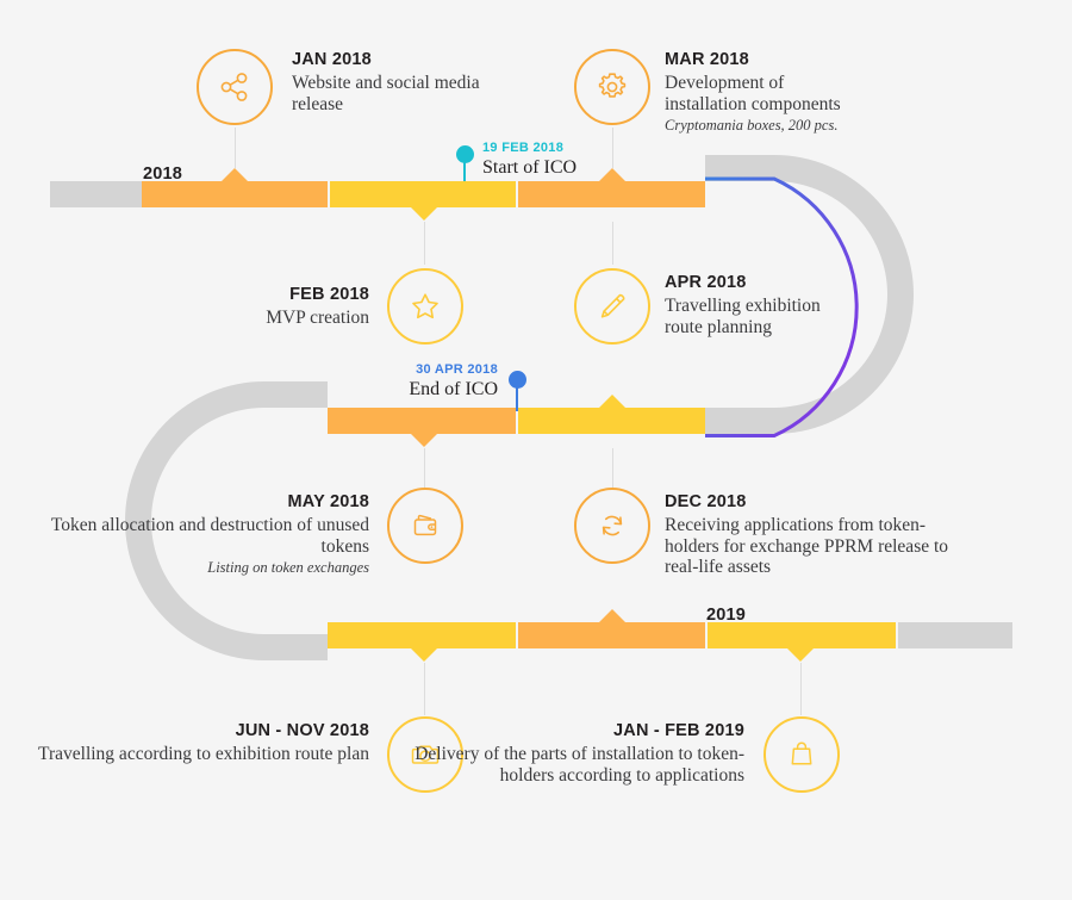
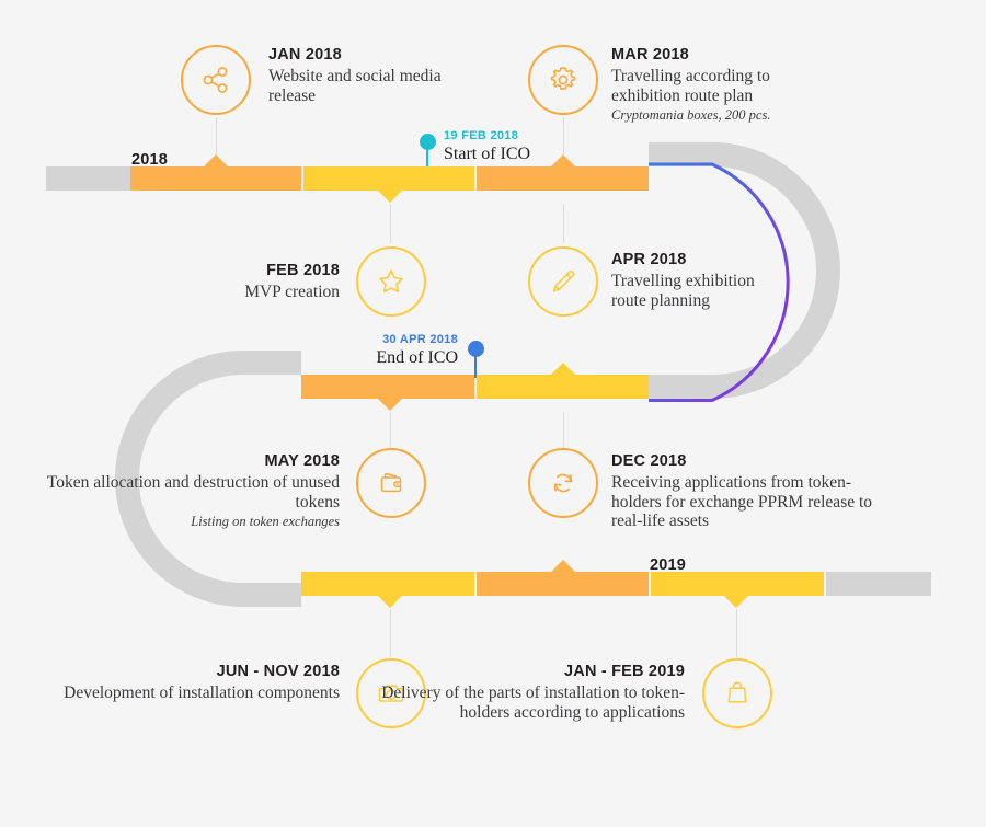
  2018
  2019
  19 FEB 2018
  Start of ICO
  30 APR 2018
  End of ICO
  JAN 2018
  Website and social media release
  MAR 2018
- Development of installation components
+ Travelling according to exhibition route plan
  Cryptomania boxes, 200 pcs.
  FEB 2018
  MVP creation
  APR 2018
  Travelling exhibition route planning
  MAY 2018
  Token allocation and destruction of unused tokens
  Listing on token exchanges
  DEC 2018
  Receiving applications from token-holders for exchange PPRM release to real-life assets
  JUN - NOV 2018
- Travelling according to exhibition route plan
+ Development of installation components
  JAN - FEB 2019
  Delivery of the parts of installation to token-holders according to applications
